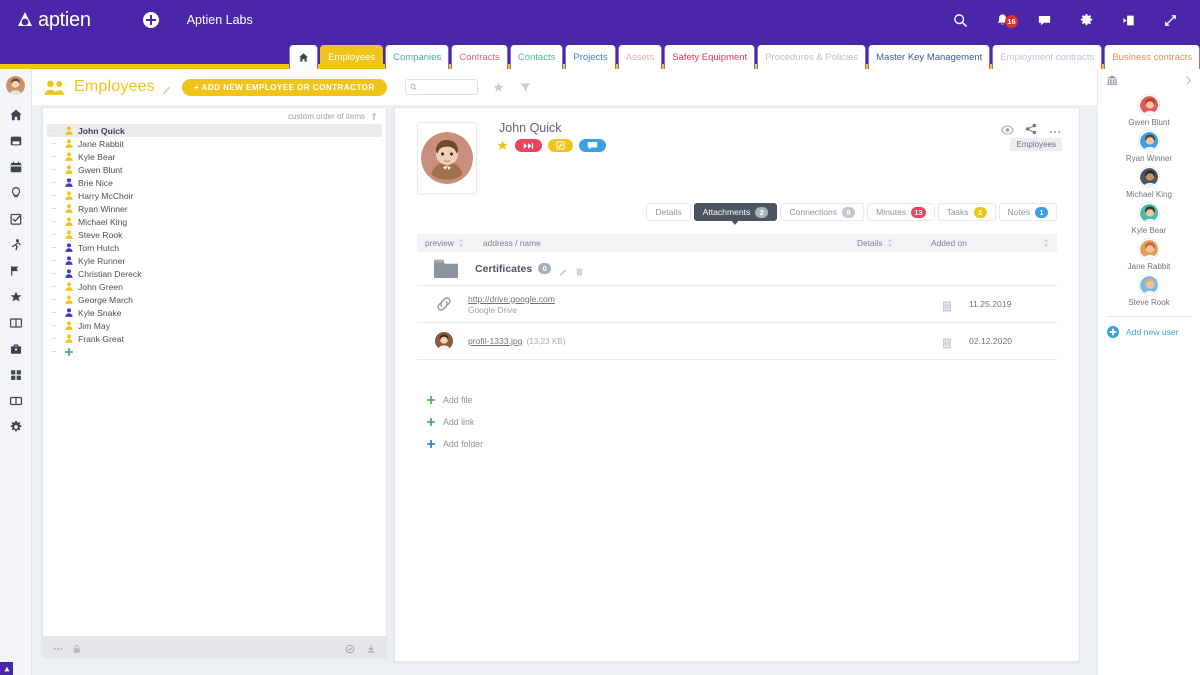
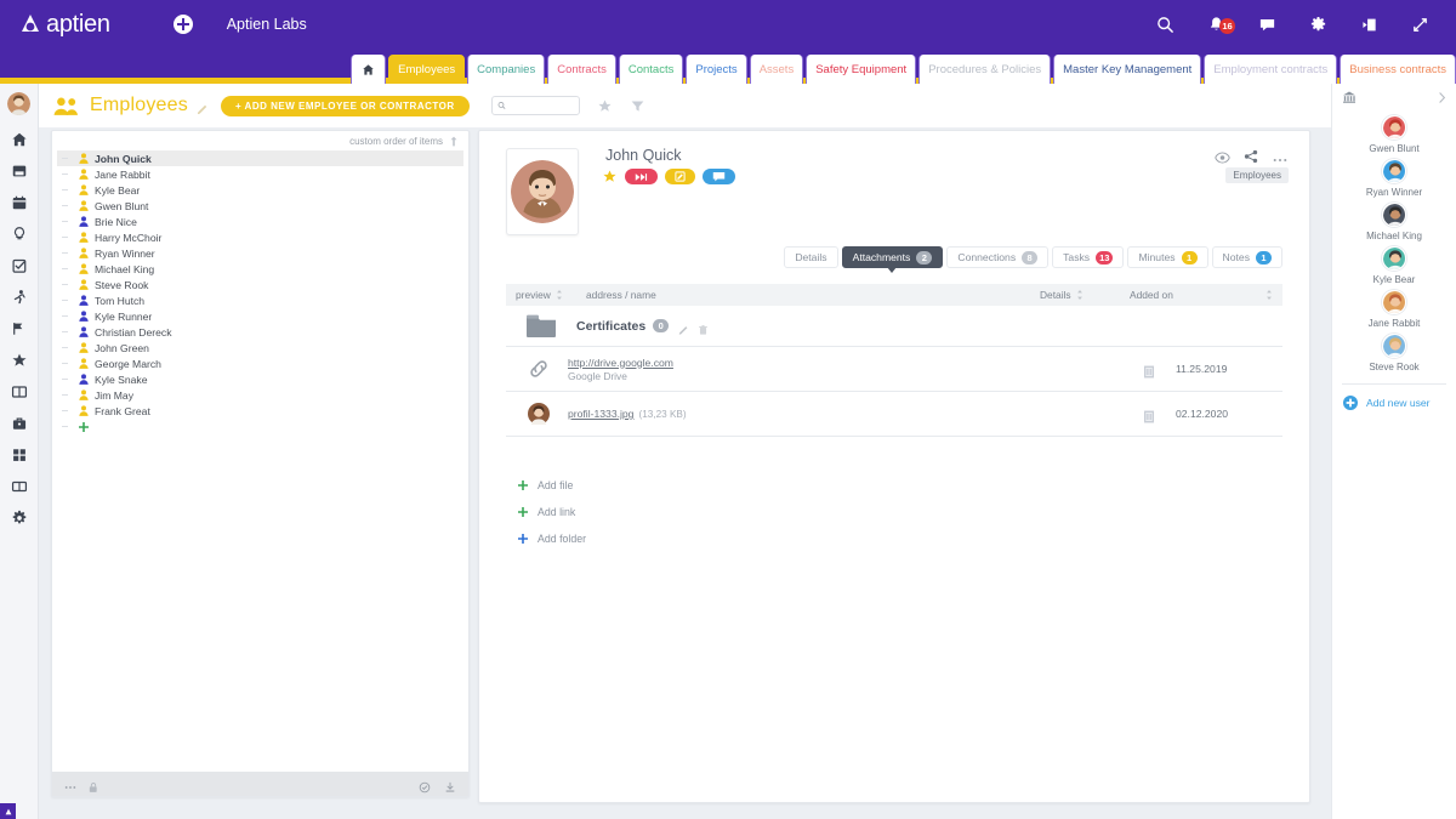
  aptien
  Aptien Labs
  16
  Employees
  Companies
  Contracts
  Contacts
  Projects
  Assets
  Safety Equipment
  Procedures & Policies
  Master Key Management
  Employment contracts
  Business contracts
  Employees
  + ADD NEW EMPLOYEE OR CONTRACTOR
  custom order of items
  John Quick
  Jane Rabbit
  Kyle Bear
  Gwen Blunt
  Brie Nice
  Harry McChoir
  Ryan Winner
  Michael King
  Steve Rook
  Tom Hutch
  Kyle Runner
  Christian Dereck
  John Green
  George March
  Kyle Snake
  Jim May
  Frank Great
  John Quick
  Employees
  Details
  Attachments
  2
  Connections
  8
- Minutes
+ Tasks
  13
- Tasks
+ Minutes
  1
  Notes
  1
  preview
  address / name
  Details
  Added on
  Certificates
  0
  http://drive.google.com
  Google Drive
  11.25.2019
  profil-1333.jpg
  (13,23 KB)
  02.12.2020
  Add file
  Add link
  Add folder
  Gwen Blunt
  Ryan Winner
  Michael King
  Kyle Bear
  Jane Rabbit
  Steve Rook
  Add new user
